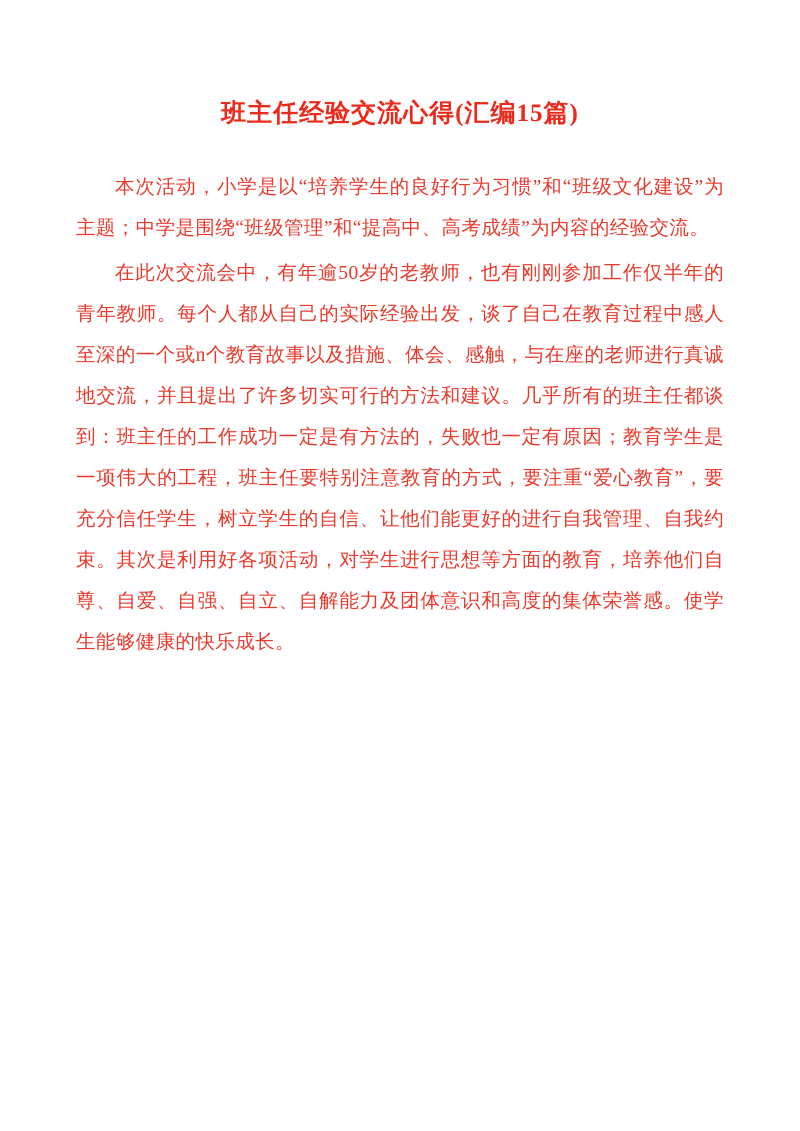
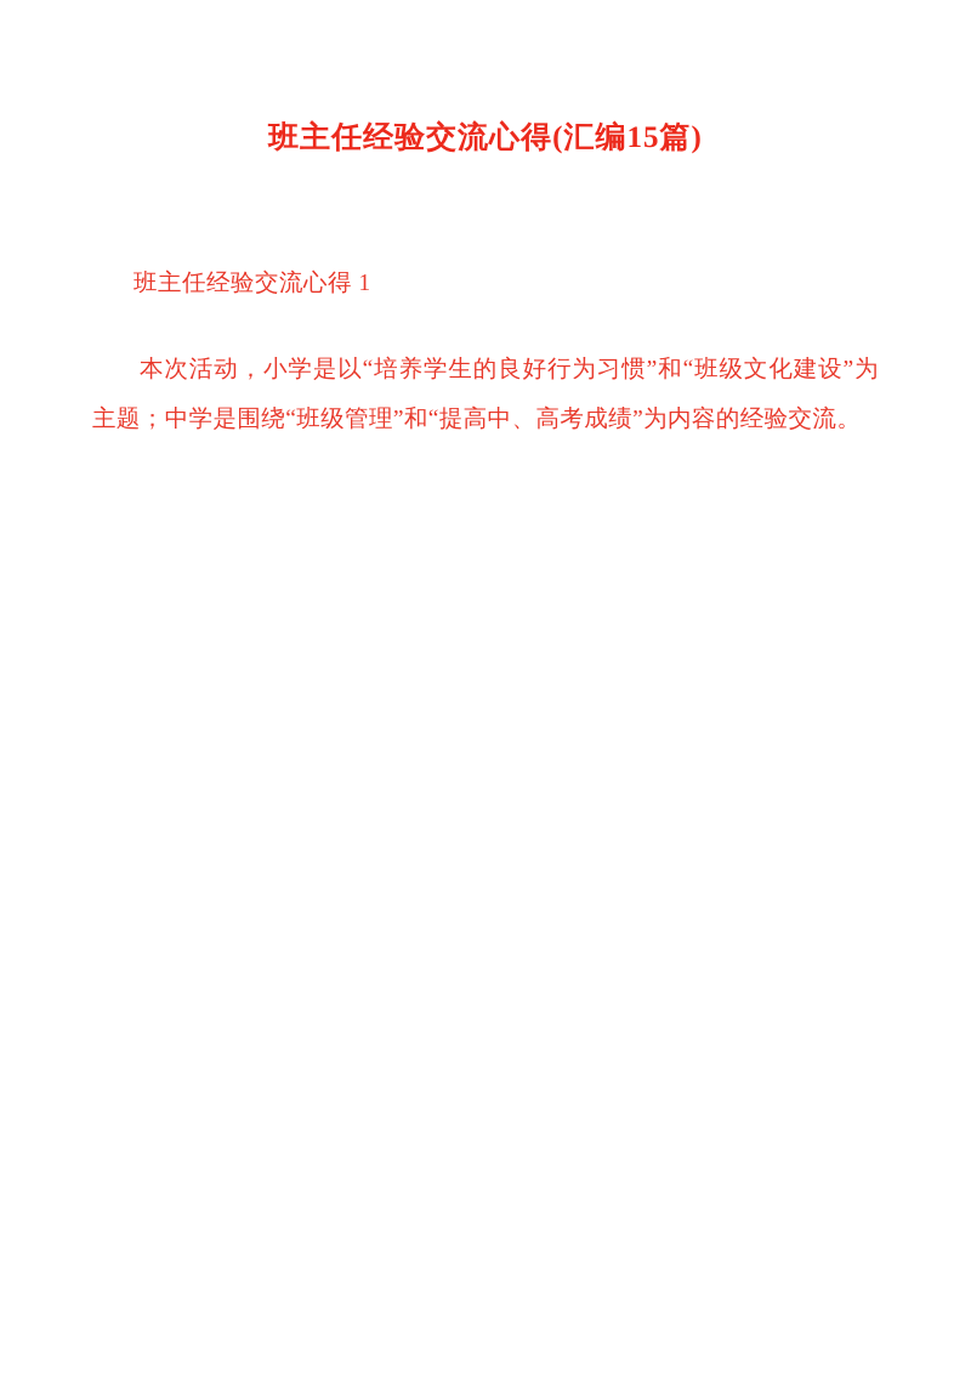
  班主任经验交流心得(汇编15篇)
+ 班主任经验交流心得 1
  本次活动，小学是以“培养学生的良好行为习惯”和“班级文化建设”为主题；中学是围绕“班级管理”和“提高中、高考成绩”为内容的经验交流。
- 在此次交流会中，有年逾50岁的老教师，也有刚刚参加工作仅半年的青年教师。每个人都从自己的实际经验出发，谈了自己在教育过程中感人至深的一个或n个教育故事以及措施、体会、感触，与在座的老师进行真诚地交流，并且提出了许多切实可行的方法和建议。几乎所有的班主任都谈到：班主任的工作成功一定是有方法的，失败也一定有原因；教育学生是一项伟大的工程，班主任要特别注意教育的方式，要注重“爱心教育”，要充分信任学生，树立学生的自信、让他们能更好的进行自我管理、自我约束。其次是利用好各项活动，对学生进行思想等方面的教育，培养他们自尊、自爱、自强、自立、自解能力及团体意识和高度的集体荣誉感。使学生能够健康的快乐成长。
